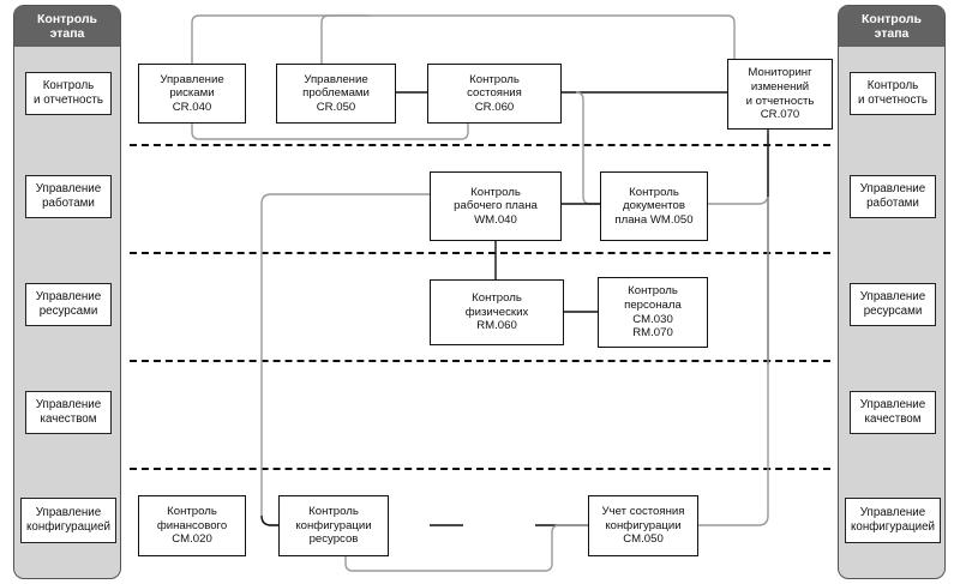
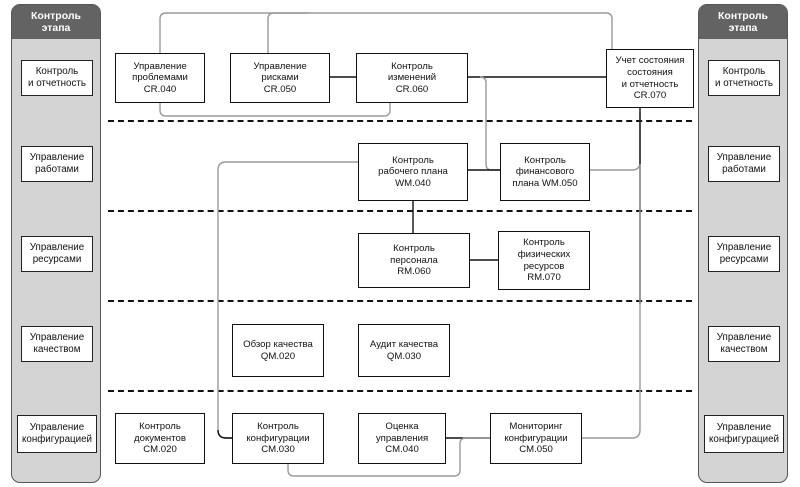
  Контроль
  этапа
  Контроль
  и отчетность
  Управление
  работами
  Управление
  ресурсами
  Управление
  качеством
  Управление
  конфигурацией
  Контроль
  этапа
  Контроль
  и отчетность
  Управление
  работами
  Управление
  ресурсами
  Управление
  качеством
  Управление
  конфигурацией
  Управление
- рисками
+ проблемами
  CR.040
  Управление
- проблемами
+ рисками
  CR.050
  Контроль
- состояния
+ изменений
  CR.060
- Мониторинг
+ Учет состояния
- изменений
+ состояния
  и отчетность
  CR.070
  Контроль
  рабочего плана
  WM.040
  Контроль
- документов
+ финансового
  плана WM.050
  Контроль
- физических
+ персонала
  RM.060
  Контроль
- персонала
+ физических
- CM.030
+ ресурсов
  RM.070
+ Обзор качества
+ QM.020
+ Аудит качества
+ QM.030
  Контроль
- финансового
+ документов
  CM.020
  Контроль
  конфигурации
- ресурсов
+ CM.030
+ Оценка
+ управления
+ CM.040
- Учет состояния
+ Мониторинг
  конфигурации
  CM.050
